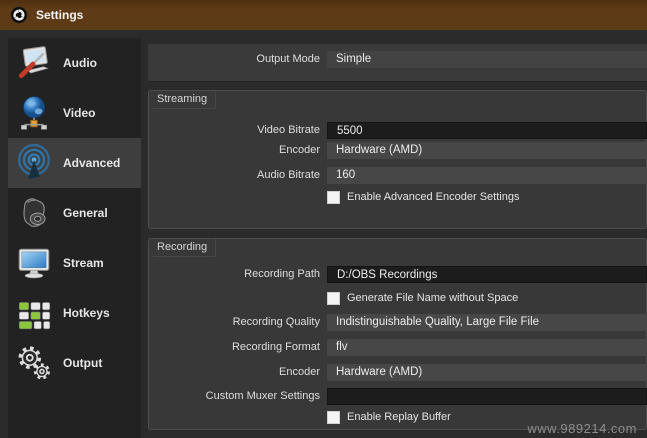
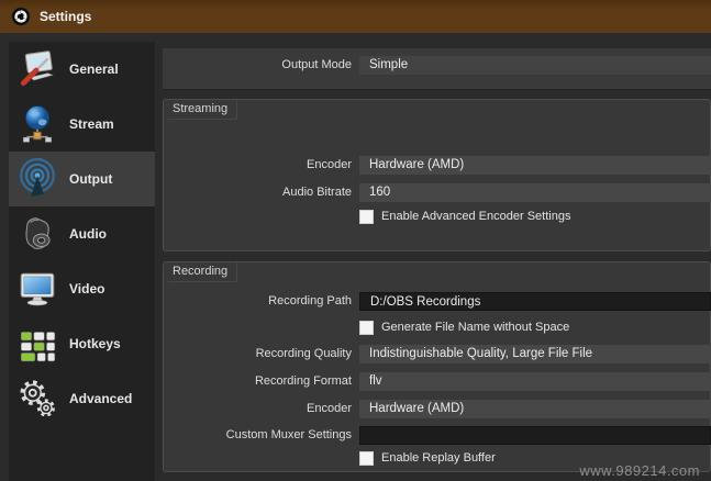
  Settings
- Audio
+ General
- Video
+ Stream
- Advanced
+ Output
- General
+ Audio
- Stream
+ Video
  Hotkeys
- Output
+ Advanced
  Output Mode
  Simple
  Streaming
- Video Bitrate
- 5500
  Encoder
  Hardware (AMD)
  Audio Bitrate
  160
  Enable Advanced Encoder Settings
  Recording
  Recording Path
  D:/OBS Recordings
  Generate File Name without Space
  Recording Quality
  Indistinguishable Quality, Large File File
  Recording Format
  flv
  Encoder
  Hardware (AMD)
  Custom Muxer Settings
  Enable Replay Buffer
  www.989214.com
